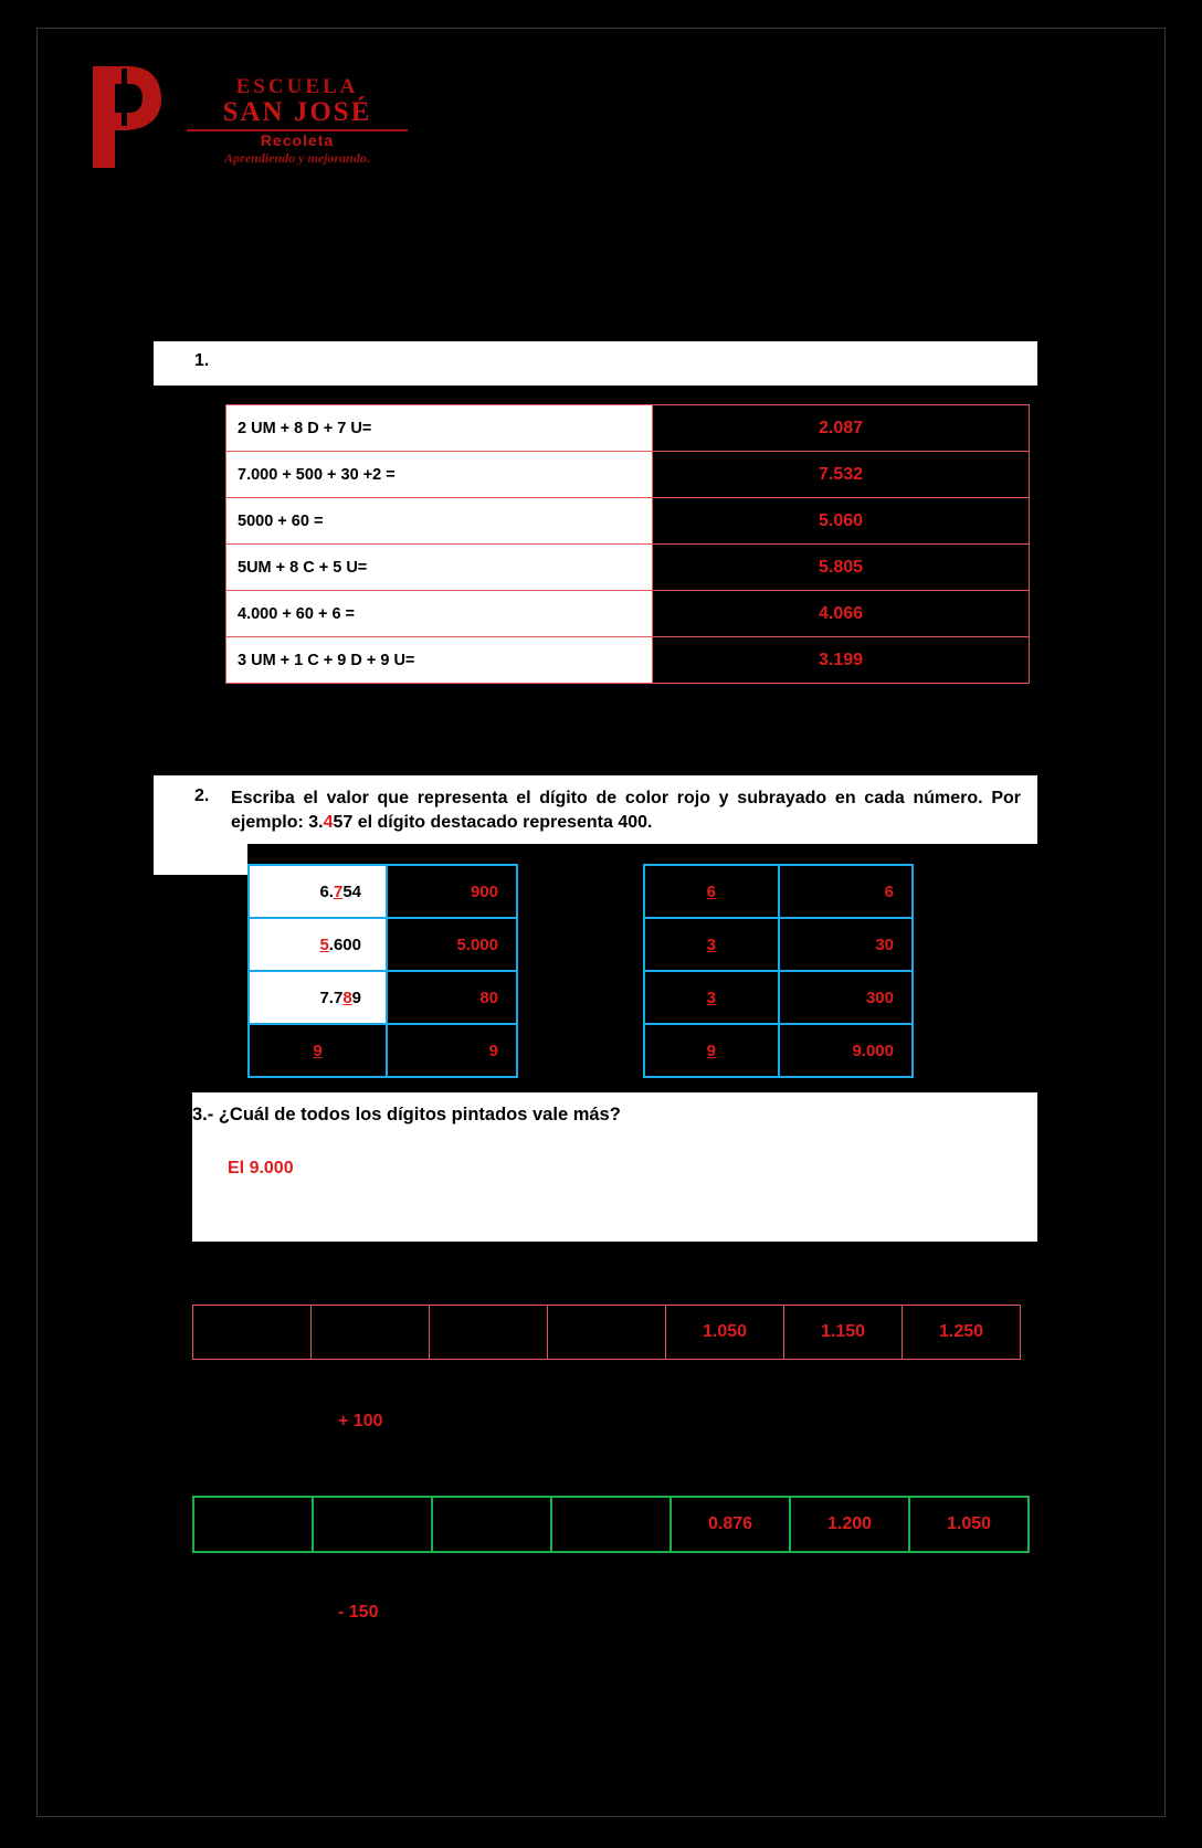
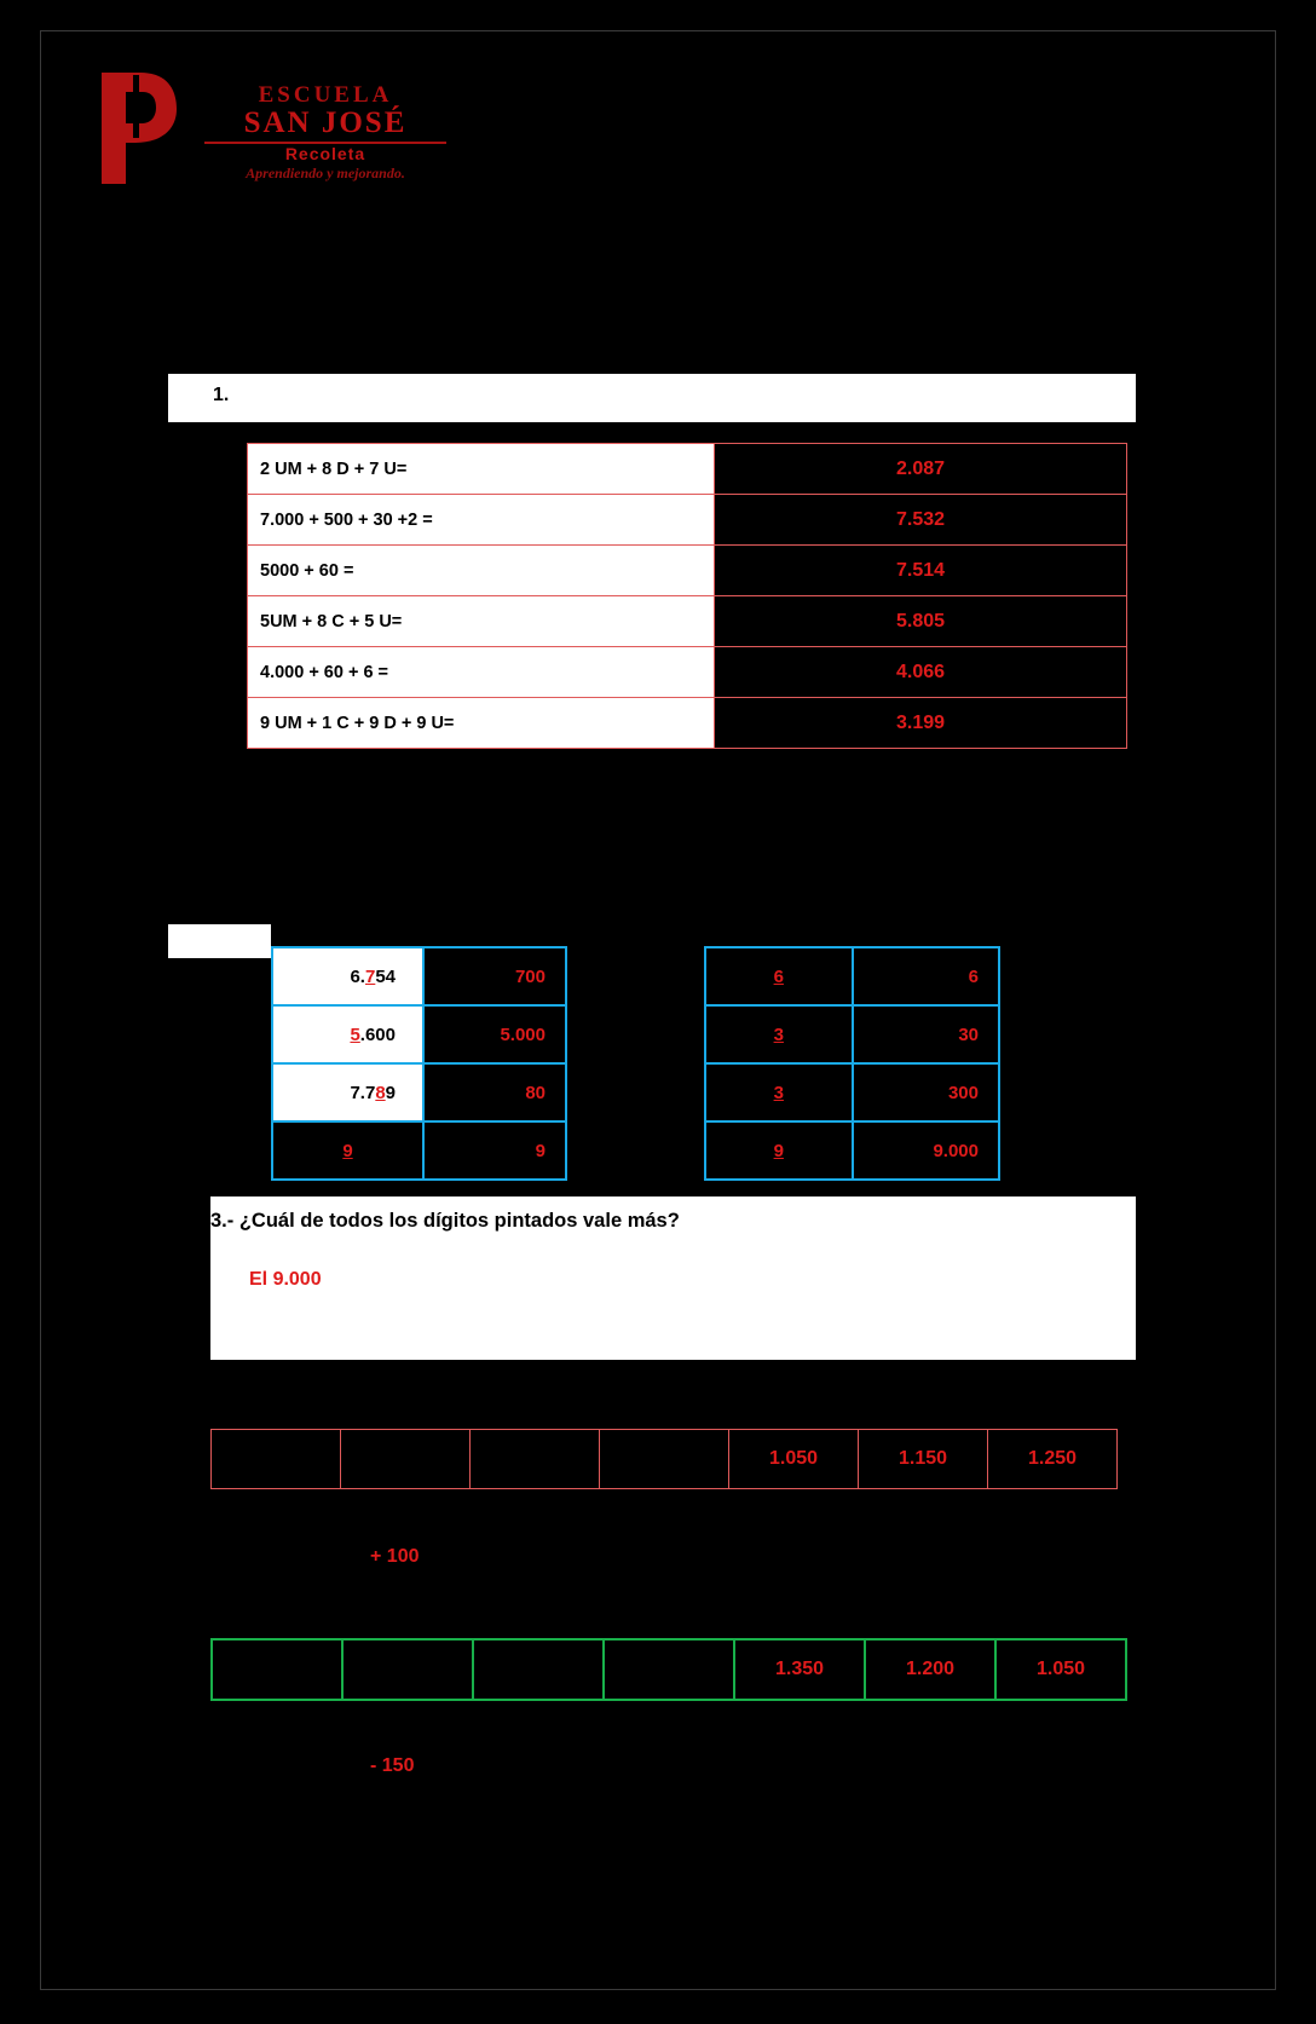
  ESCUELA
  SAN JOSÉ
  Recoleta
  Aprendiendo y mejorando.
  1.
  2 UM + 8 D + 7 U=	2.087
  7.000 + 500 + 30 +2 =	7.532
- 5000 + 60 =	5.060
+ 5000 + 60 =	7.514
  5UM + 8 C + 5 U=	5.805
  4.000 + 60 + 6 =	4.066
- 3 UM + 1 C + 9 D + 9 U=	3.199
+ 9 UM + 1 C + 9 D + 9 U=	3.199
- 2.
- Escriba el valor que representa el dígito de color rojo y subrayado en cada número. Por ejemplo: 3.457 el dígito destacado representa 400.
- 6.754	900
+ 6.754	700
  5.600	5.000
  7.789	80
  9	9
  6	6
  3	30
  3	300
  9	9.000
  3.- ¿Cuál de todos los dígitos pintados vale más?
  El 9.000
  				1.050	1.150	1.250
  + 100
- 				0.876	1.200	1.050
+ 				1.350	1.200	1.050
  - 150
